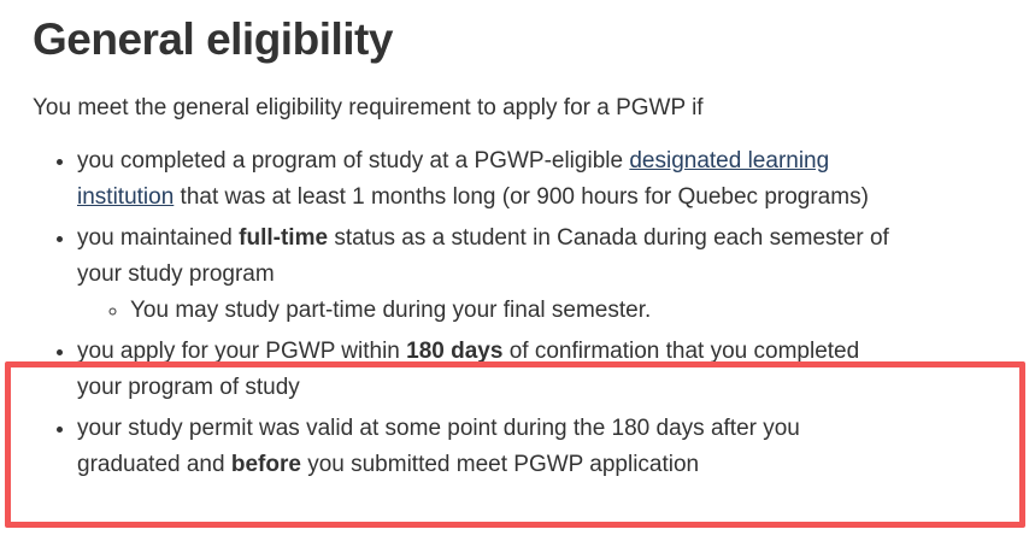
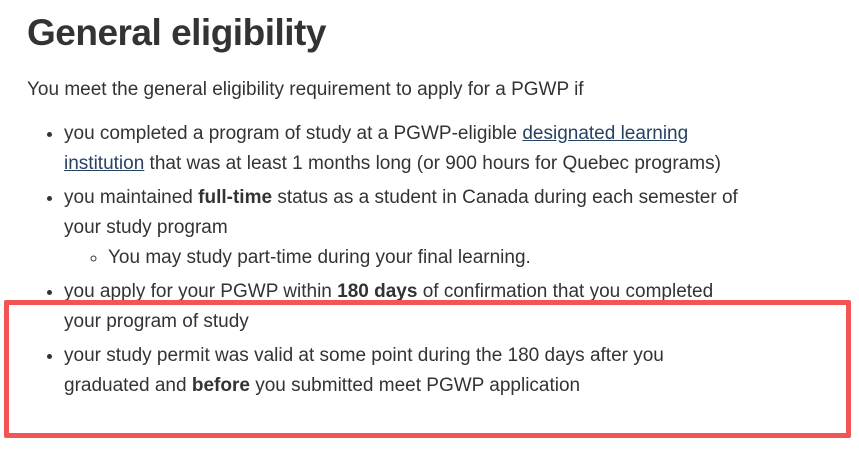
  General eligibility
  You meet the general eligibility requirement to apply for a PGWP if
  you completed a program of study at a PGWP-eligible designated learning institution that was at least 1 months long (or 900 hours for Quebec programs)
  you maintained full-time status as a student in Canada during each semester of your study program
- You may study part-time during your final semester.
+ You may study part-time during your final learning.
  you apply for your PGWP within 180 days of confirmation that you completed your program of study
  your study permit was valid at some point during the 180 days after you graduated and before you submitted meet PGWP application
